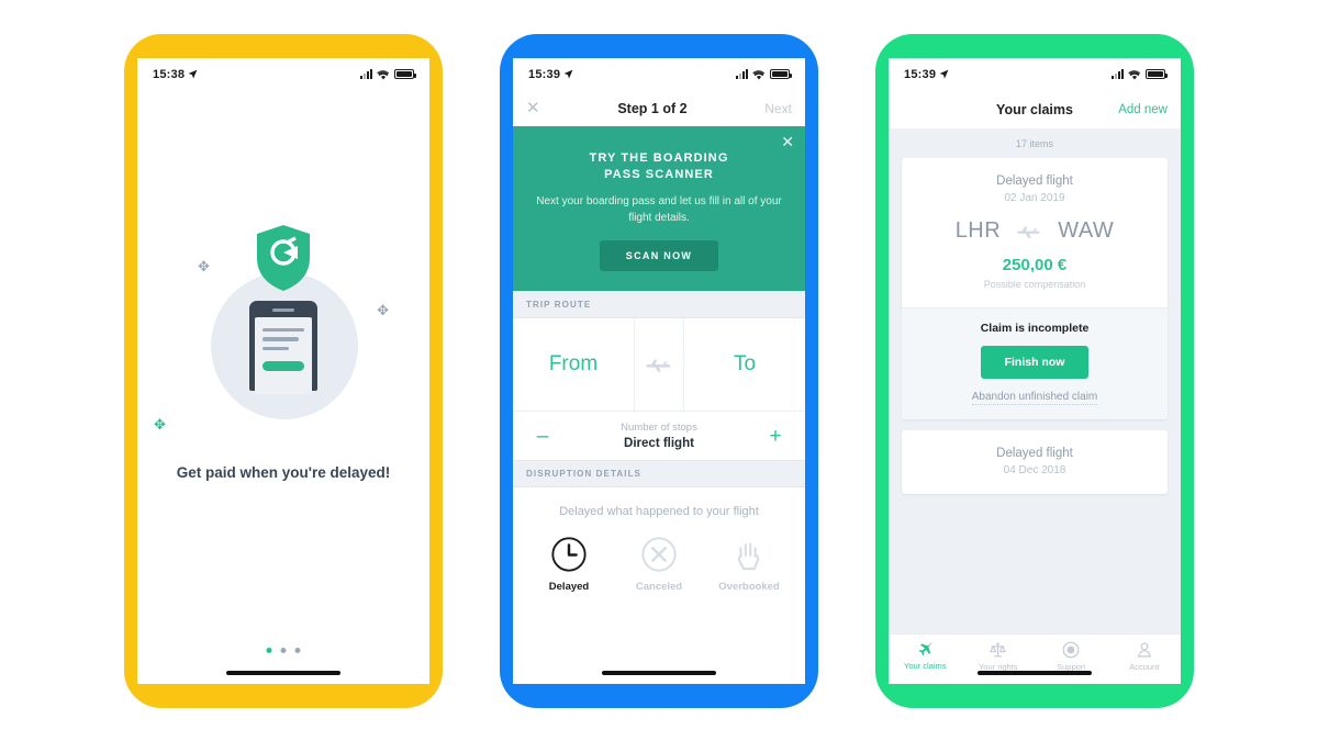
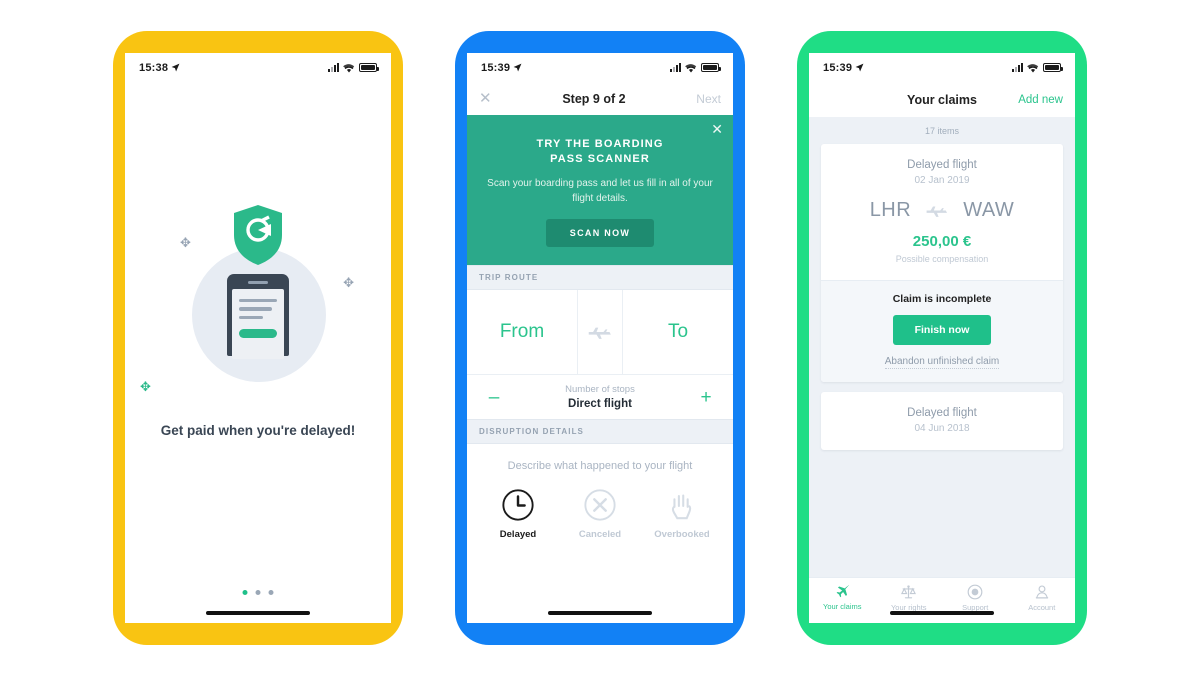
  15:38
  ✥
  ✥
  ✥
  Get paid when you're delayed!
  15:39
  ✕
- Step 1 of 2
+ Step 9 of 2
  Next
  ✕
  TRY THE BOARDING
  PASS SCANNER
- Next your boarding pass and let us fill in all of your flight details.
+ Scan your boarding pass and let us fill in all of your flight details.
  SCAN NOW
  TRIP ROUTE
  From
  To
  –
  Number of stops
  Direct flight
  +
  DISRUPTION DETAILS
- Delayed what happened to your flight
+ Describe what happened to your flight
  Delayed
  Canceled
  Overbooked
  15:39
  Your claims
  Add new
  17 items
  Delayed flight
  02 Jan 2019
  LHR
  WAW
  250,00 €
  Possible compensation
  Claim is incomplete
  Finish now
  Abandon unfinished claim
  Delayed flight
- 04 Dec 2018
+ 04 Jun 2018
  Your claims
  Your rights
  Support
  Account
